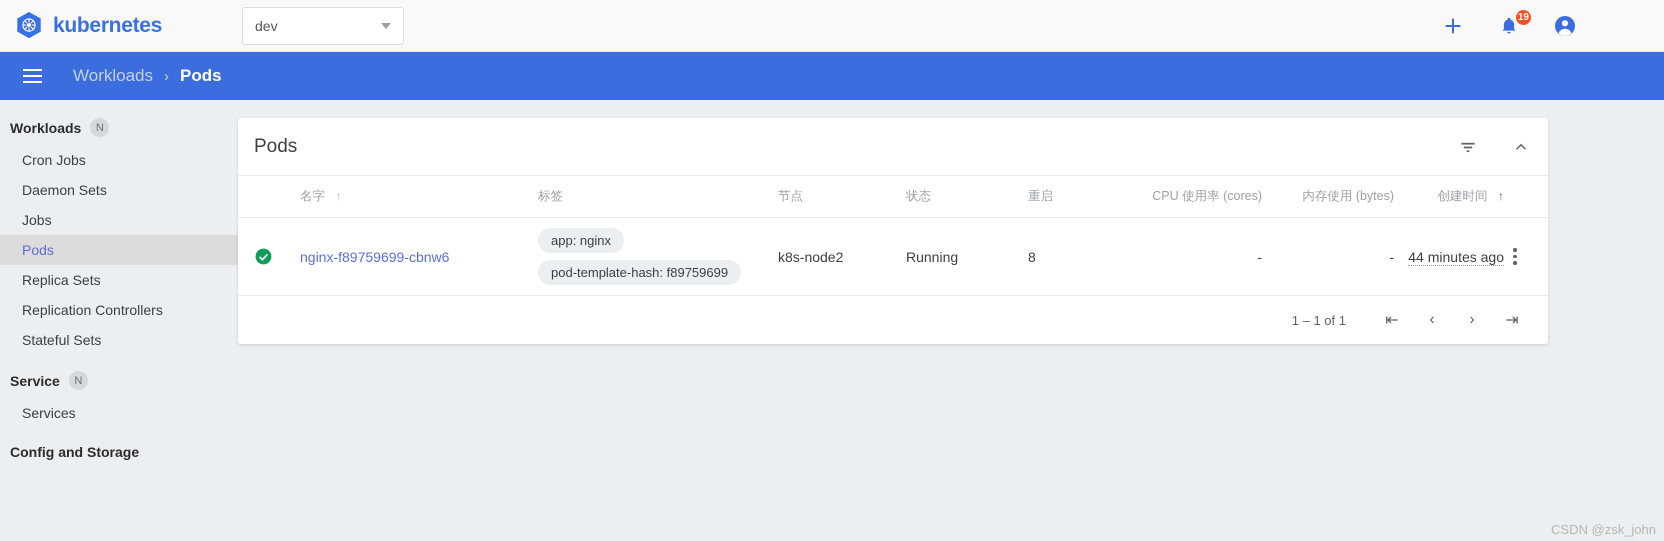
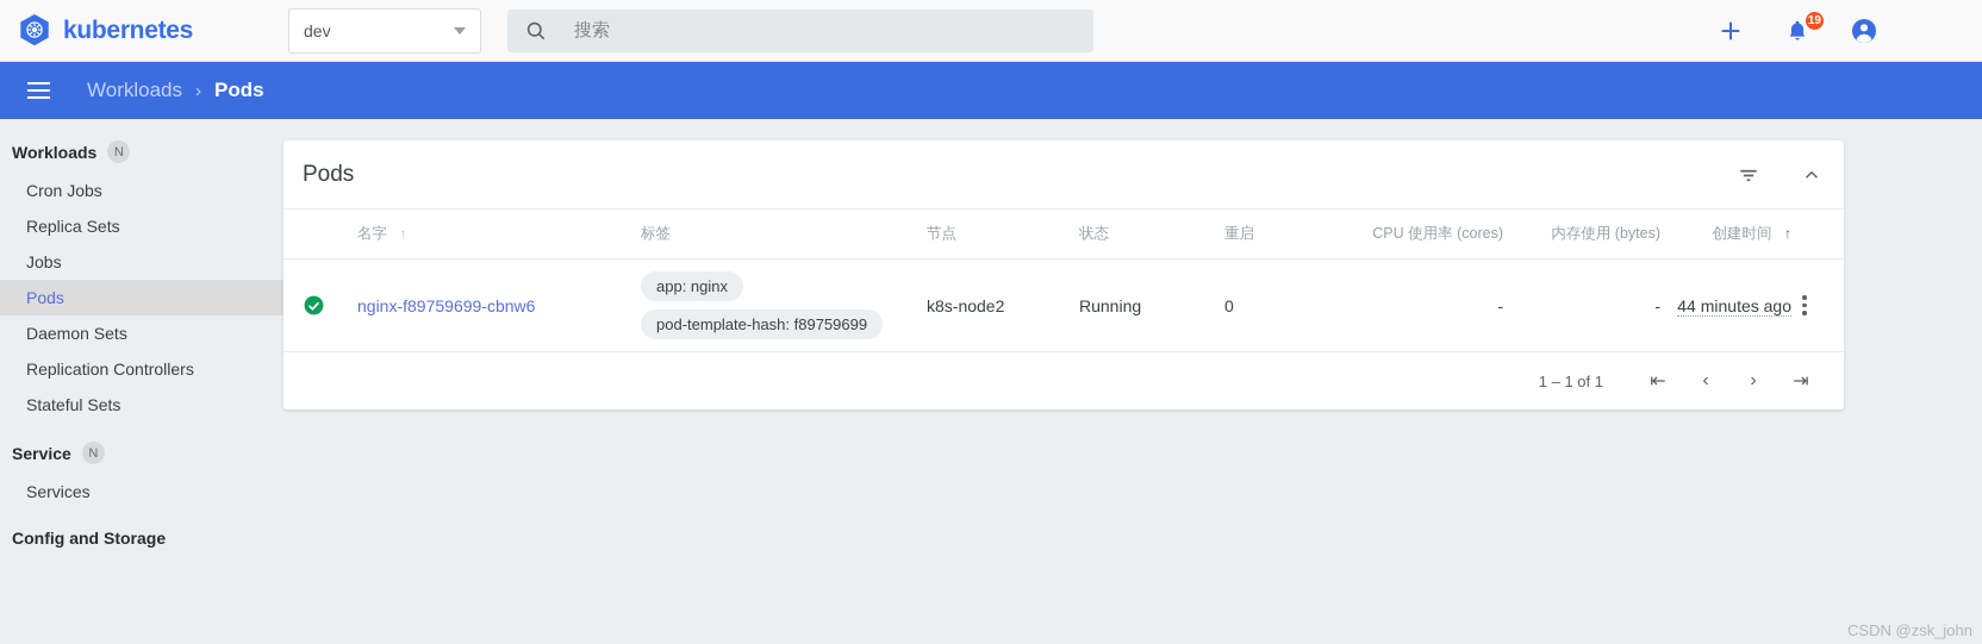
  kubernetes
  dev
+ 搜索
  19
  Workloads
  ›
  Pods
  Workloads
  N
  Cron Jobs
- Daemon Sets
+ Replica Sets
  Jobs
  Pods
- Replica Sets
+ Daemon Sets
  Replication Controllers
  Stateful Sets
  Service
  N
  Services
  Config and Storage
  Pods
  	名字 ↑	标签	节点	状态	重启	CPU 使用率 (cores)	内存使用 (bytes)	创建时间 ↑
- 	nginx-f89759699-cbnw6	app: nginx pod-template-hash: f89759699	k8s-node2	Running	8	-	-	44 minutes ago
+ 	nginx-f89759699-cbnw6	app: nginx pod-template-hash: f89759699	k8s-node2	Running	0	-	-	44 minutes ago
  1 – 1 of 1
  ⇤
  ‹
  ›
  ⇥
  CSDN @zsk_john
